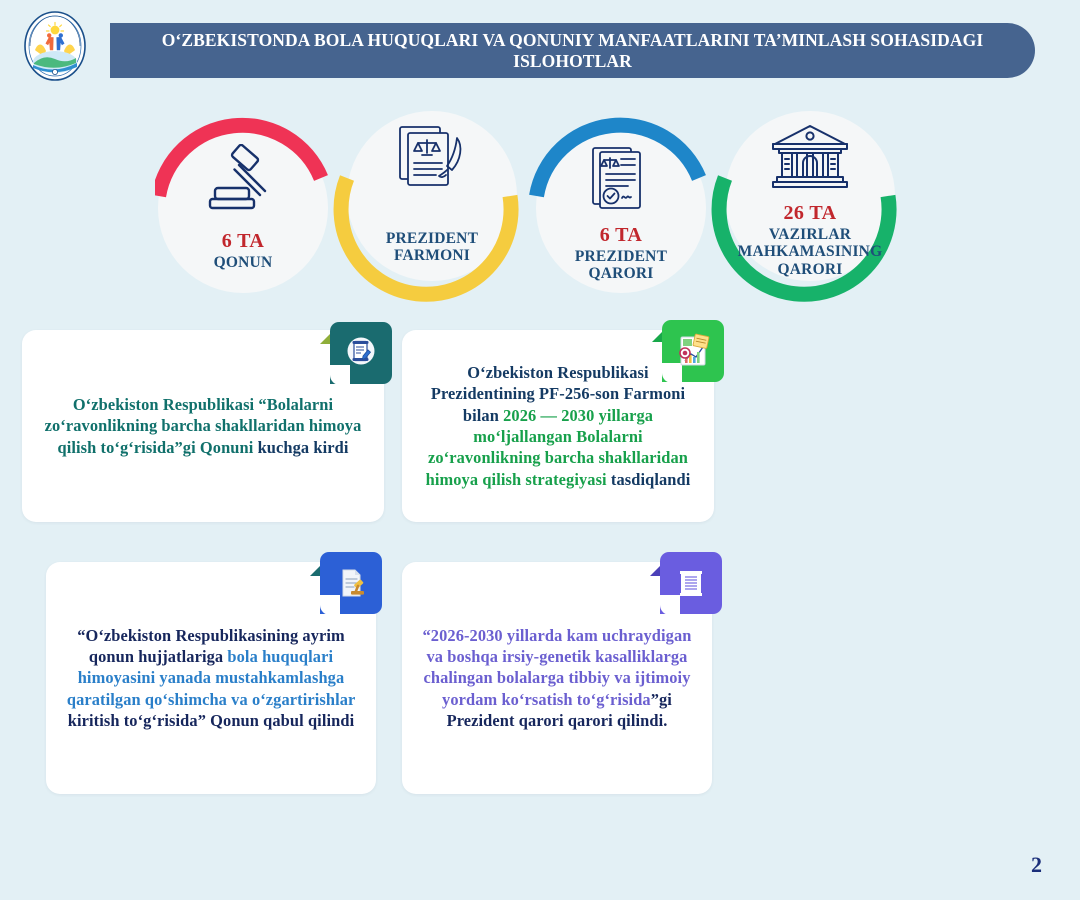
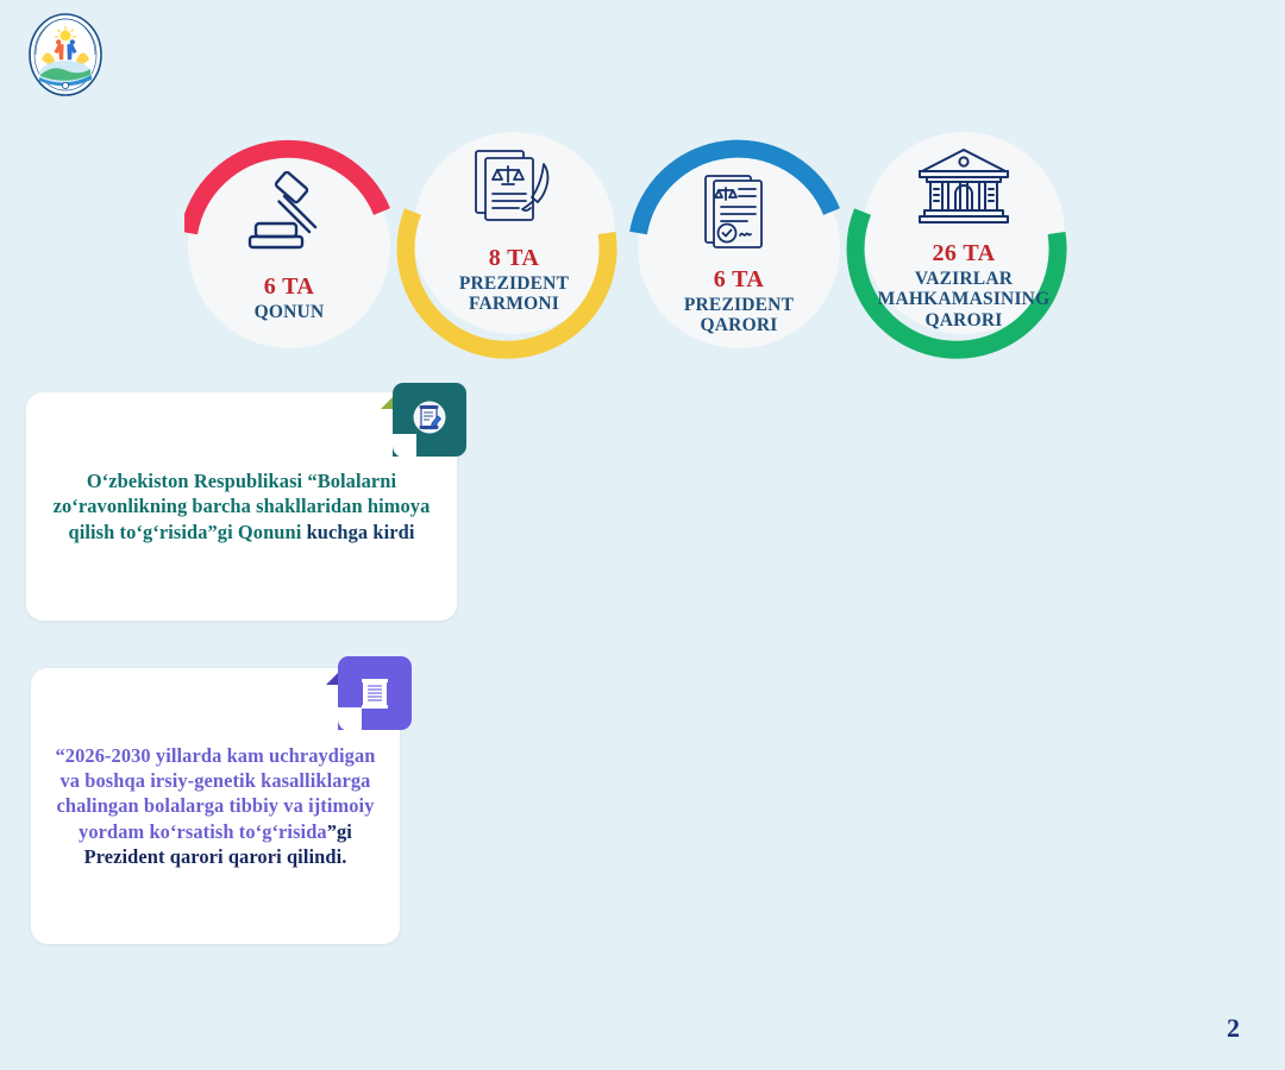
- O‘ZBEKISTONDA BOLA HUQUQLARI VA QONUNIY MANFAATLARINI TA’MINLASH SOHASIDAGI ISLOHOTLAR
  6 TA
  QONUN
+ 8 TA
  PREZIDENT
  FARMONI
  6 TA
  PREZIDENT
  QARORI
  26 TA
  VAZIRLAR
  MAHKAMASINING
  QARORI
  O‘zbekiston Respublikasi “Bolalarni zo‘ravonlikning barcha shakllaridan himoya qilish to‘g‘risida”gi Qonuni kuchga kirdi
- O‘zbekiston Respublikasi Prezidentining PF-256-son Farmoni bilan 2026 — 2030 yillarga mo‘ljallangan Bolalarni zo‘ravonlikning barcha shakllaridan himoya qilish strategiyasi tasdiqlandi
- “O‘zbekiston Respublikasining ayrim qonun hujjatlariga bola huquqlari himoyasini yanada mustahkamlashga qaratilgan qo‘shimcha va o‘zgartirishlar kiritish to‘g‘risida” Qonun qabul qilindi
  “2026-2030 yillarda kam uchraydigan va boshqa irsiy-genetik kasalliklarga chalingan bolalarga tibbiy va ijtimoiy yordam ko‘rsatish to‘g‘risida”gi Prezident qarori qarori qilindi.
  2
